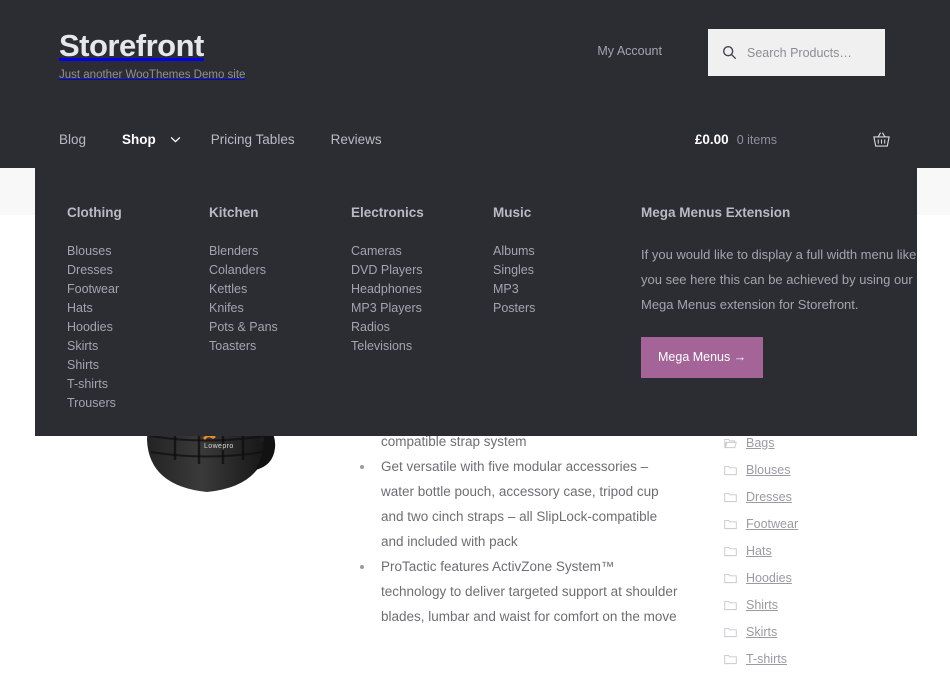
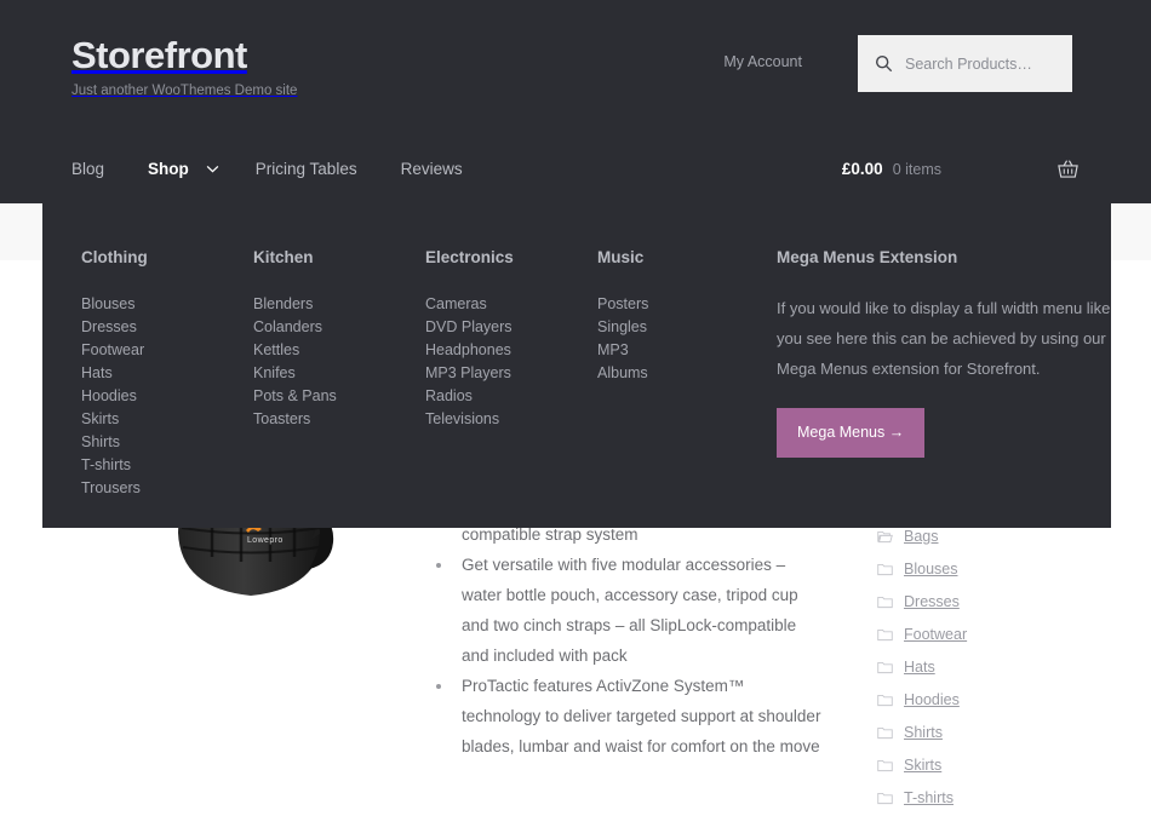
  Get versatile with five modular accessories – water bottle pouch, accessory case, tripod cup and two cinch straps – all SlipLock-compatible and included with pack
  ProTactic features ActivZone System™ technology to deliver targeted support at shoulder blades, lumbar and waist for comfort on the move
  Bags
  Blouses
  Dresses
  Footwear
  Hats
  Hoodies
  Shirts
  Skirts
  T-shirts
  Storefront
  Just another WooThemes Demo site
  My Account
  Search Products…
  Blog
  Shop
  Pricing Tables
  Reviews
  £0.00
  0 items
  Clothing
  Blouses
  Dresses
  Footwear
  Hats
  Hoodies
  Skirts
  Shirts
  T-shirts
  Trousers
  Kitchen
  Blenders
  Colanders
  Kettles
  Knifes
  Pots & Pans
  Toasters
  Electronics
  Cameras
  DVD Players
  Headphones
  MP3 Players
  Radios
  Televisions
  Music
- Albums
+ Posters
  Singles
  MP3
- Posters
+ Albums
  Mega Menus Extension
  If you would like to display a full width menu like you see here this can be achieved by using our Mega Menus extension for Storefront.
  Mega Menus →
